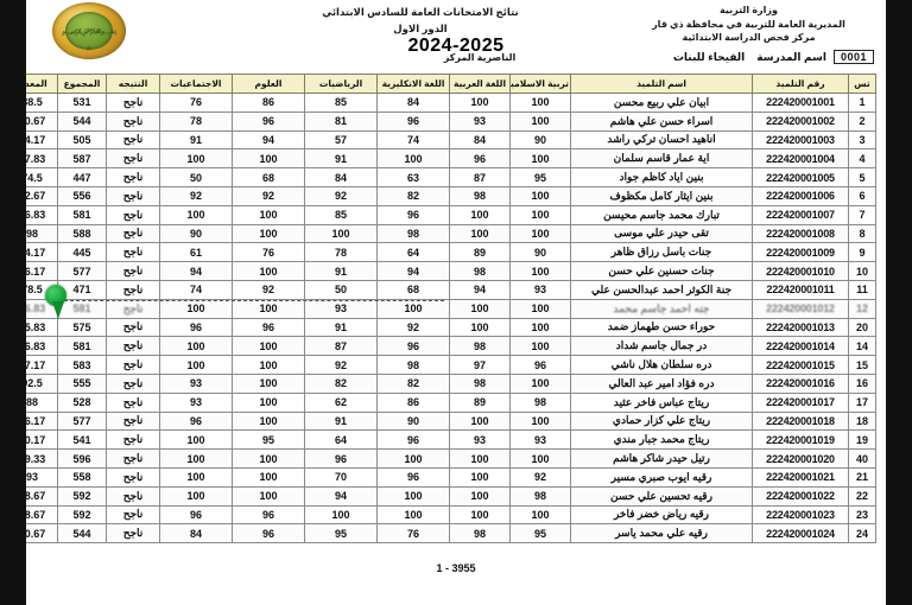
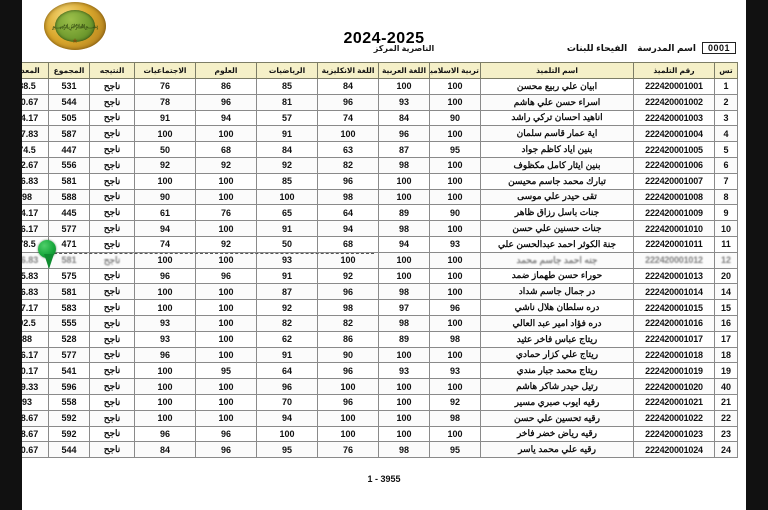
- وزارة التربية
- المديرية العامة للتربية في محافظة ذي قار
- مركز فحص الدراسة الابتدائية
- نتائج الامتحانات العامة للسادس الابتدائي
- الدور الاول
  2024-2025
  الناصرية المركز
  0001
  اسم المدرسة
  الفيحاء للبنات
  تس	رقم التلميذ	اسم التلميذ	تربية الاسلامي	اللغة العربية	اللغة الانكليزية	الرياضيات	العلوم	الاجتماعيات	النتيجه	المجموع	المعد
  1	222420001001	ابيان علي ربيع محسن	100	100	84	85	86	76	ناجح	531	8.5
  2	222420001002	اسراء حسن علي هاشم	100	93	96	81	96	78	ناجح	544	0.67
  3	222420001003	اناهيد احسان تركي راشد	90	84	74	57	94	91	ناجح	505	4.17
  4	222420001004	اية عمار قاسم سلمان	100	96	100	91	100	100	ناجح	587	7.83
  5	222420001005	بنين اياد كاظم جواد	95	87	63	84	68	50	ناجح	447	4.5
  6	222420001006	بنين ايثار كامل مكظوف	100	98	82	92	92	92	ناجح	556	2.67
  7	222420001007	تبارك محمد جاسم محيسن	100	100	96	85	100	100	ناجح	581	6.83
  8	222420001008	تقى حيدر علي موسى	100	100	98	100	100	90	ناجح	588	98
- 9	222420001009	جنات باسل رزاق ظاهر	90	89	64	78	76	61	ناجح	445	4.17
+ 9	222420001009	جنات باسل رزاق ظاهر	90	89	64	65	76	61	ناجح	445	4.17
  10	222420001010	جنات حسنين علي حسن	100	98	94	91	100	94	ناجح	577	6.17
  11	222420001011	جنة الكوثر احمد عبدالحسن علي	93	94	68	50	92	74	ناجح	471	8.5
  12	222420001012	جنه احمد جاسم محمد	100	100	100	93	100	100	ناجح	581	6.83
  20	222420001013	حوراء حسن طهماز ضمد	100	100	92	91	96	96	ناجح	575	5.83
  14	222420001014	در جمال جاسم شداد	100	98	96	87	100	100	ناجح	581	6.83
  15	222420001015	دره سلطان هلال ناشي	96	97	98	92	100	100	ناجح	583	7.17
  16	222420001016	دره فؤاد امير عبد العالي	100	98	82	82	100	93	ناجح	555	2.5
  17	222420001017	ريتاج عباس فاخر عثيد	98	89	86	62	100	93	ناجح	528	88
  18	222420001018	ريتاج علي كزار حمادي	100	100	90	91	100	96	ناجح	577	6.17
  19	222420001019	ريتاج محمد جبار مندي	93	93	96	64	95	100	ناجح	541	0.17
  40	222420001020	رتيل حيدر شاكر هاشم	100	100	100	96	100	100	ناجح	596	9.33
  21	222420001021	رقيه ايوب صبري مسير	92	100	96	70	100	100	ناجح	558	93
  22	222420001022	رقيه تحسين علي حسن	98	100	100	94	100	100	ناجح	592	8.67
  23	222420001023	رقيه رياض خضر فاخر	100	100	100	100	96	96	ناجح	592	8.67
  24	222420001024	رقيه علي محمد ياسر	95	98	76	95	96	84	ناجح	544	0.67
  1 - 3955
